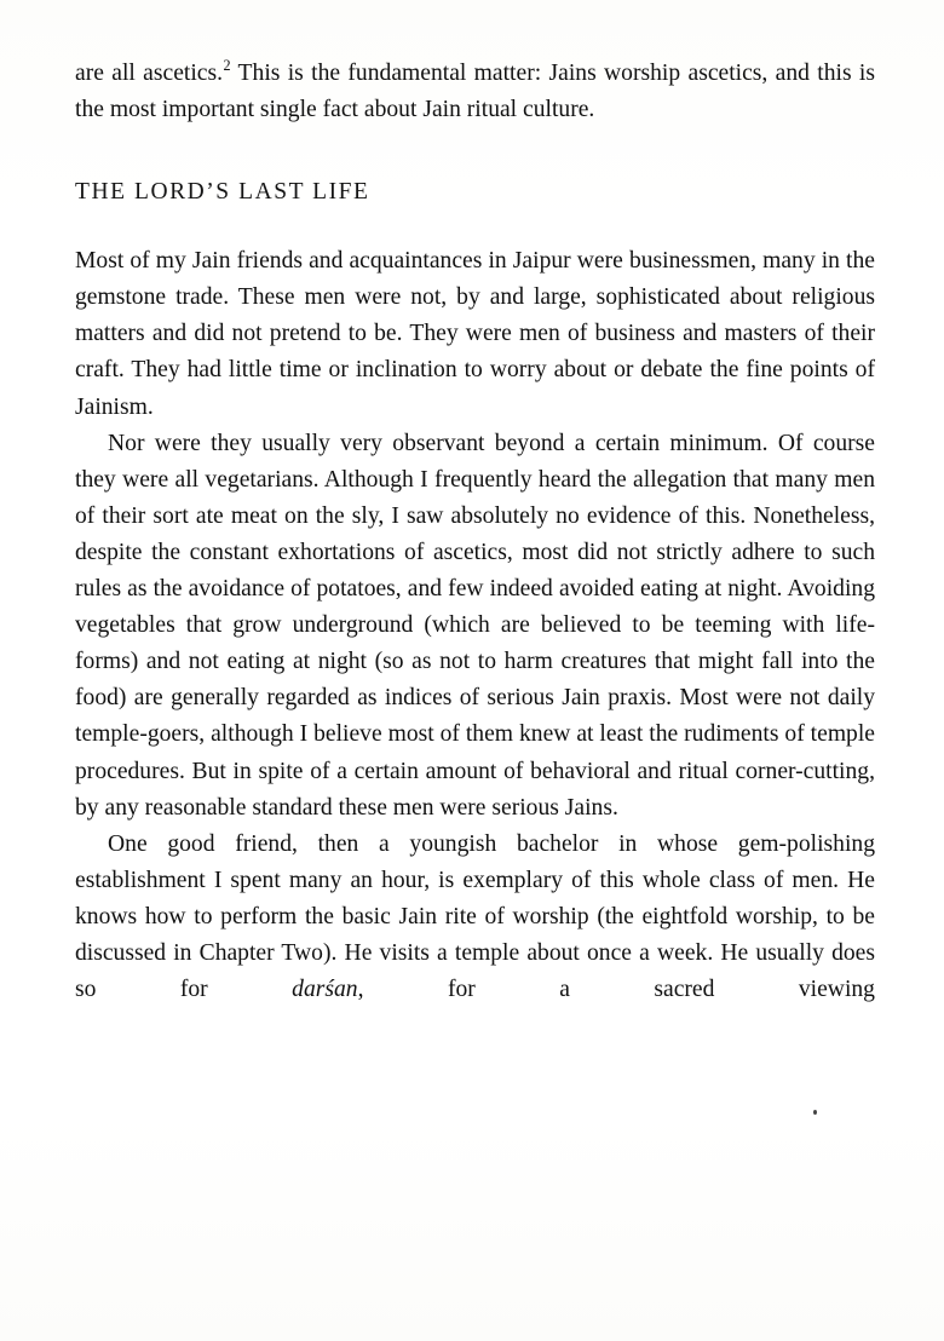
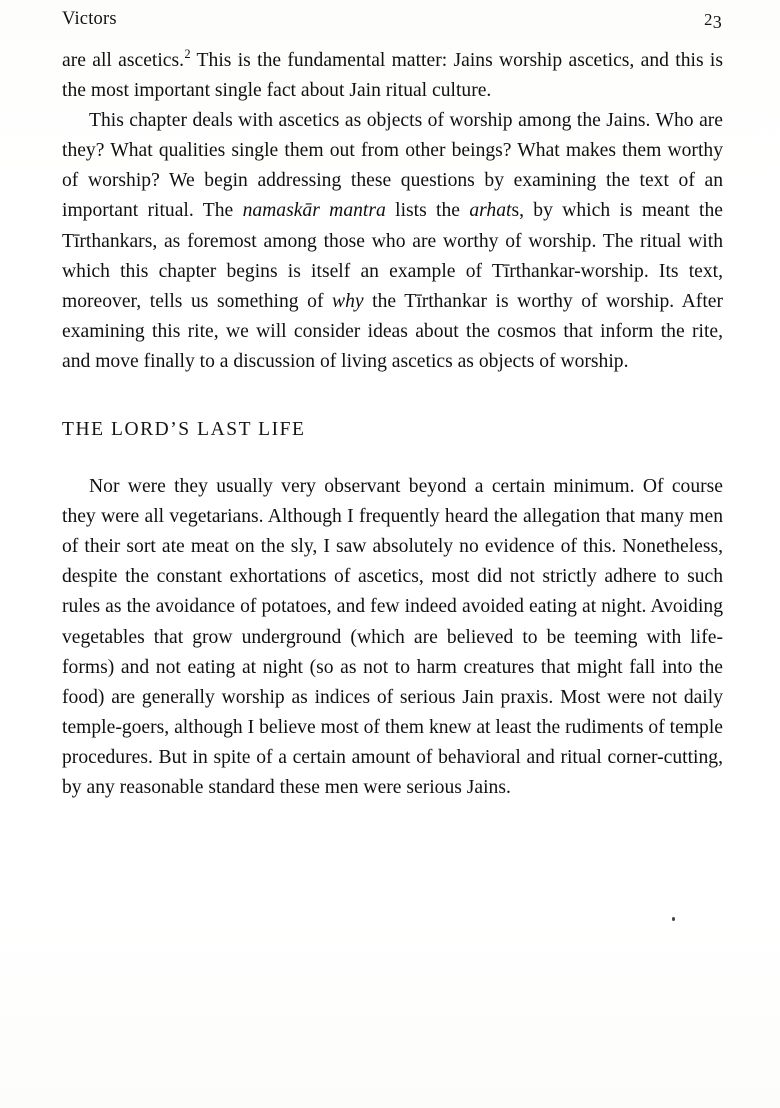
+ Victors
+ 23
  are all ascetics.2 This is the fundamental matter: Jains worship ascetics, and this is the most important single fact about Jain ritual culture.
+ This chapter deals with ascetics as objects of worship among the Jains. Who are they? What qualities single them out from other beings? What makes them worthy of worship? We begin addressing these questions by examining the text of an important ritual. The namaskār mantra lists the arhats, by which is meant the Tīrthankars, as foremost among those who are worthy of worship. The ritual with which this chapter begins is itself an example of Tīrthankar-worship. Its text, moreover, tells us something of why the Tīrthankar is worthy of worship. After examining this rite, we will consider ideas about the cosmos that inform the rite, and move finally to a discussion of living ascetics as objects of worship.
  THE LORD’S LAST LIFE
- Most of my Jain friends and acquaintances in Jaipur were businessmen, many in the gemstone trade. These men were not, by and large, sophisticated about religious matters and did not pretend to be. They were men of business and masters of their craft. They had little time or inclination to worry about or debate the fine points of Jainism.
- Nor were they usually very observant beyond a certain minimum. Of course they were all vegetarians. Although I frequently heard the allegation that many men of their sort ate meat on the sly, I saw absolutely no evidence of this. Nonetheless, despite the constant exhortations of ascetics, most did not strictly adhere to such rules as the avoidance of potatoes, and few indeed avoided eating at night. Avoiding vegetables that grow underground (which are believed to be teeming with life-forms) and not eating at night (so as not to harm creatures that might fall into the food) are generally regarded as indices of serious Jain praxis. Most were not daily temple-goers, although I believe most of them knew at least the rudiments of temple procedures. But in spite of a certain amount of behavioral and ritual corner-cutting, by any reasonable standard these men were serious Jains.
+ Nor were they usually very observant beyond a certain minimum. Of course they were all vegetarians. Although I frequently heard the allegation that many men of their sort ate meat on the sly, I saw absolutely no evidence of this. Nonetheless, despite the constant exhortations of ascetics, most did not strictly adhere to such rules as the avoidance of potatoes, and few indeed avoided eating at night. Avoiding vegetables that grow underground (which are believed to be teeming with life-forms) and not eating at night (so as not to harm creatures that might fall into the food) are generally worship as indices of serious Jain praxis. Most were not daily temple-goers, although I believe most of them knew at least the rudiments of temple procedures. But in spite of a certain amount of behavioral and ritual corner-cutting, by any reasonable standard these men were serious Jains.
- One good friend, then a youngish bachelor in whose gem-polishing establishment I spent many an hour, is exemplary of this whole class of men. He knows how to perform the basic Jain rite of worship (the eightfold worship, to be discussed in Chapter Two). He visits a temple about once a week. He usually does so for darśan, for a sacred viewing
